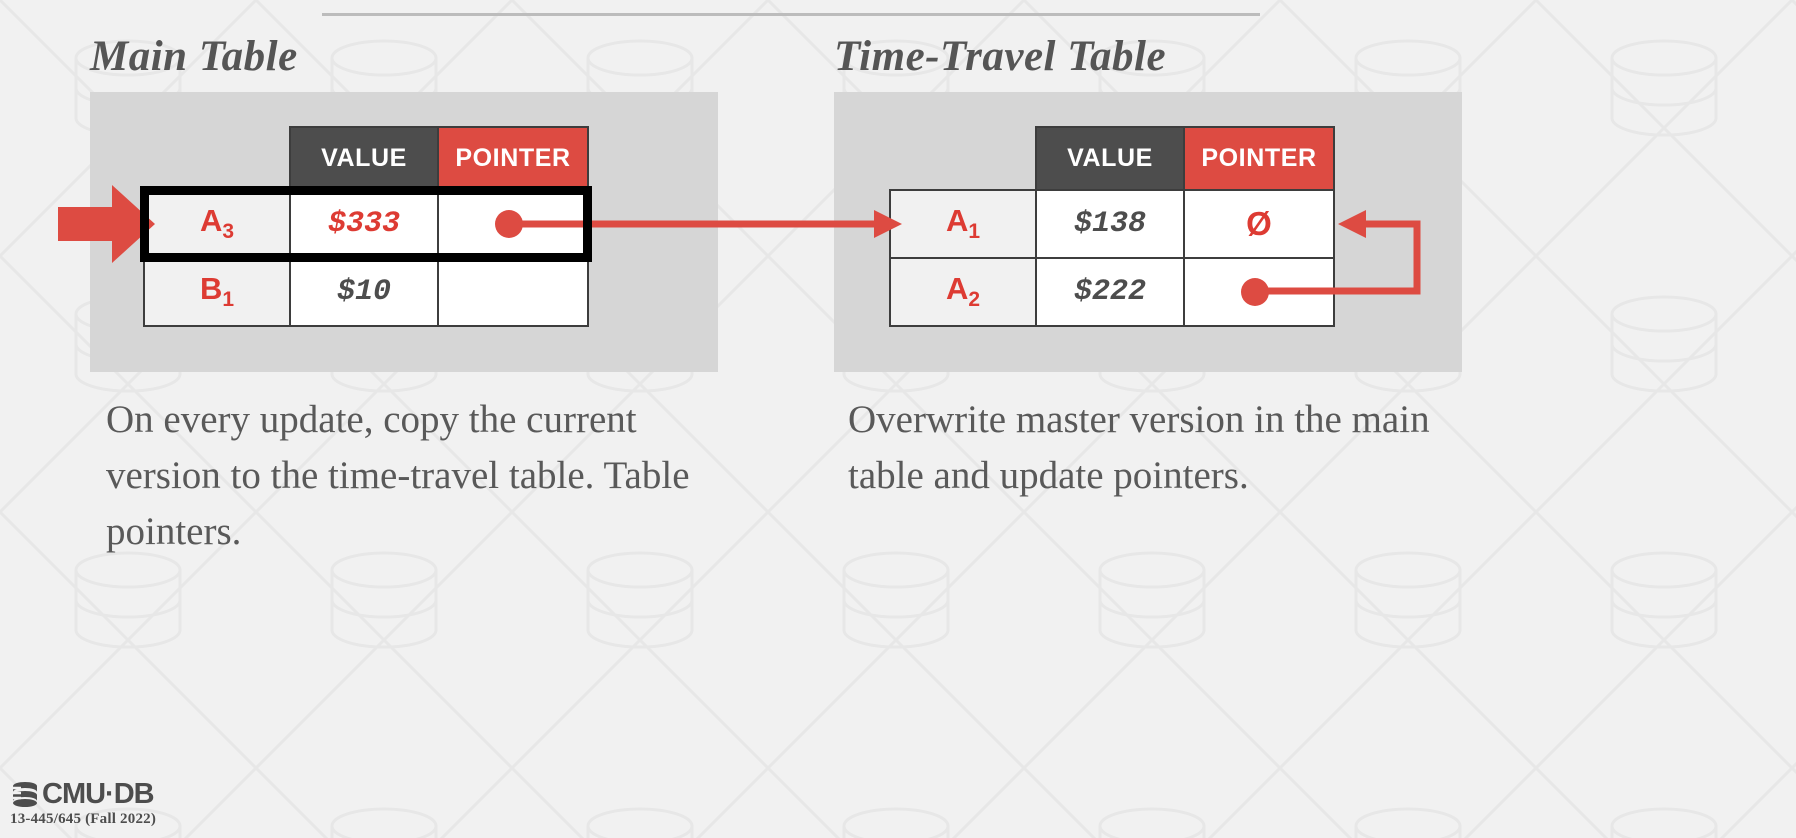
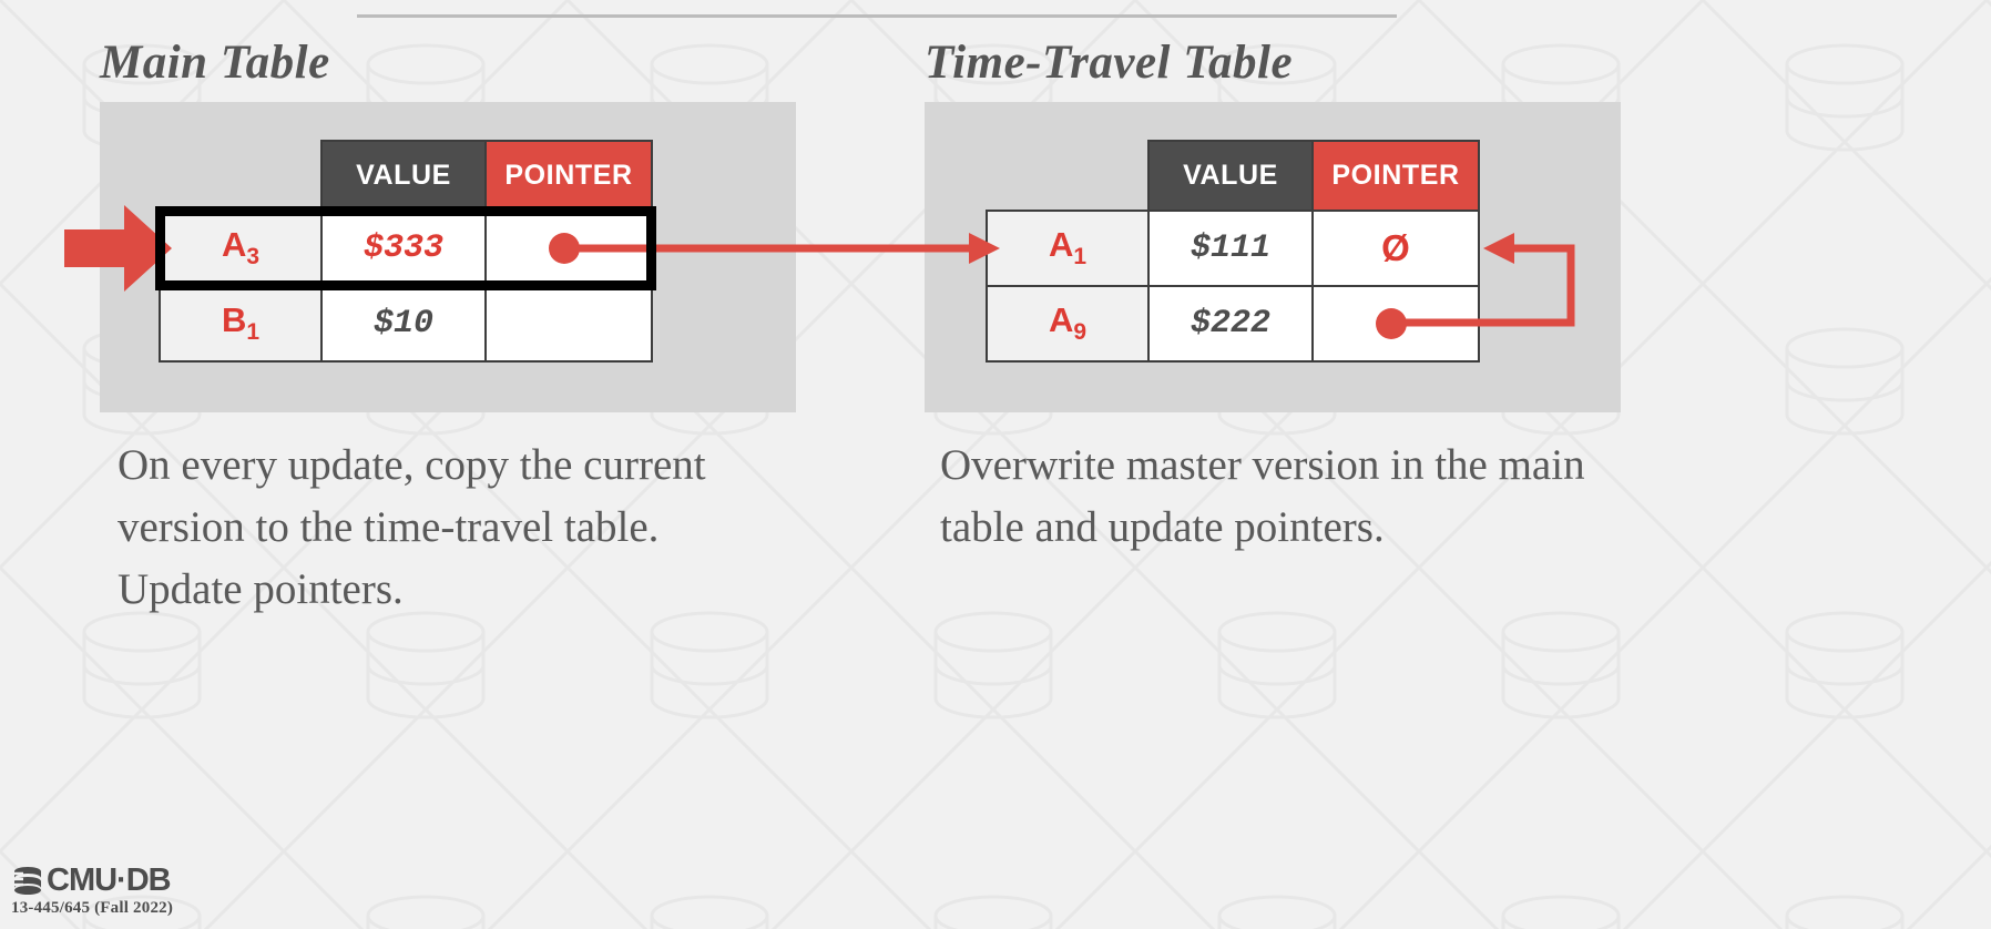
  Main Table
  Time-Travel Table
  	VALUE	POINTER
  A3	$333
  B1	$10
  	VALUE	POINTER
- A1	$138	Ø
+ A1	$111	Ø
- A2	$222
+ A9	$222
- On every update, copy the current version to the time-travel table. Table pointers.
+ On every update, copy the current version to the time-travel table. Update pointers.
  Overwrite master version in the main table and update pointers.
  CMU·DB
  13-445/645 (Fall 2022)
